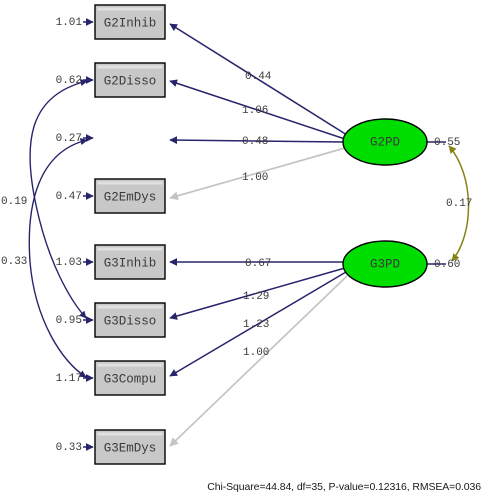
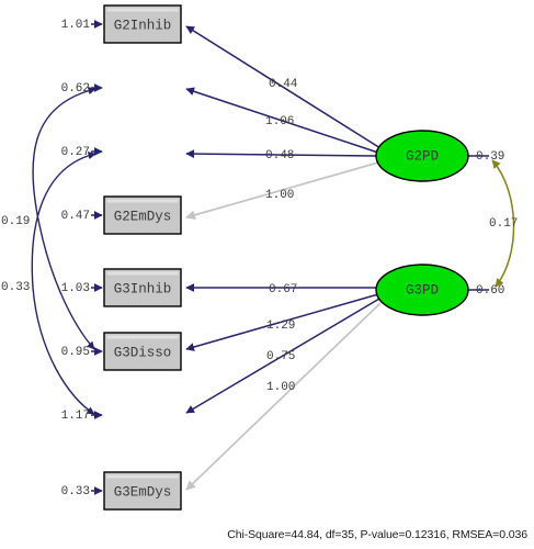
  G2Inhib
- G2Disso
  G2EmDys
  G3Inhib
  G3Disso
- G3Compu
  G3EmDys
  G2PD
  G3PD
  1.01
  0.62
  0.27
  0.47
  1.03
  0.95
  1.17
  0.33
- 0.55
+ 0.39
  0.60
  0.44
  1.06
  0.48
  1.00
  0.67
  1.29
- 1.23
+ 0.75
  1.00
  0.19
  0.33
  0.17
  Chi-Square=44.84, df=35, P-value=0.12316, RMSEA=0.036
